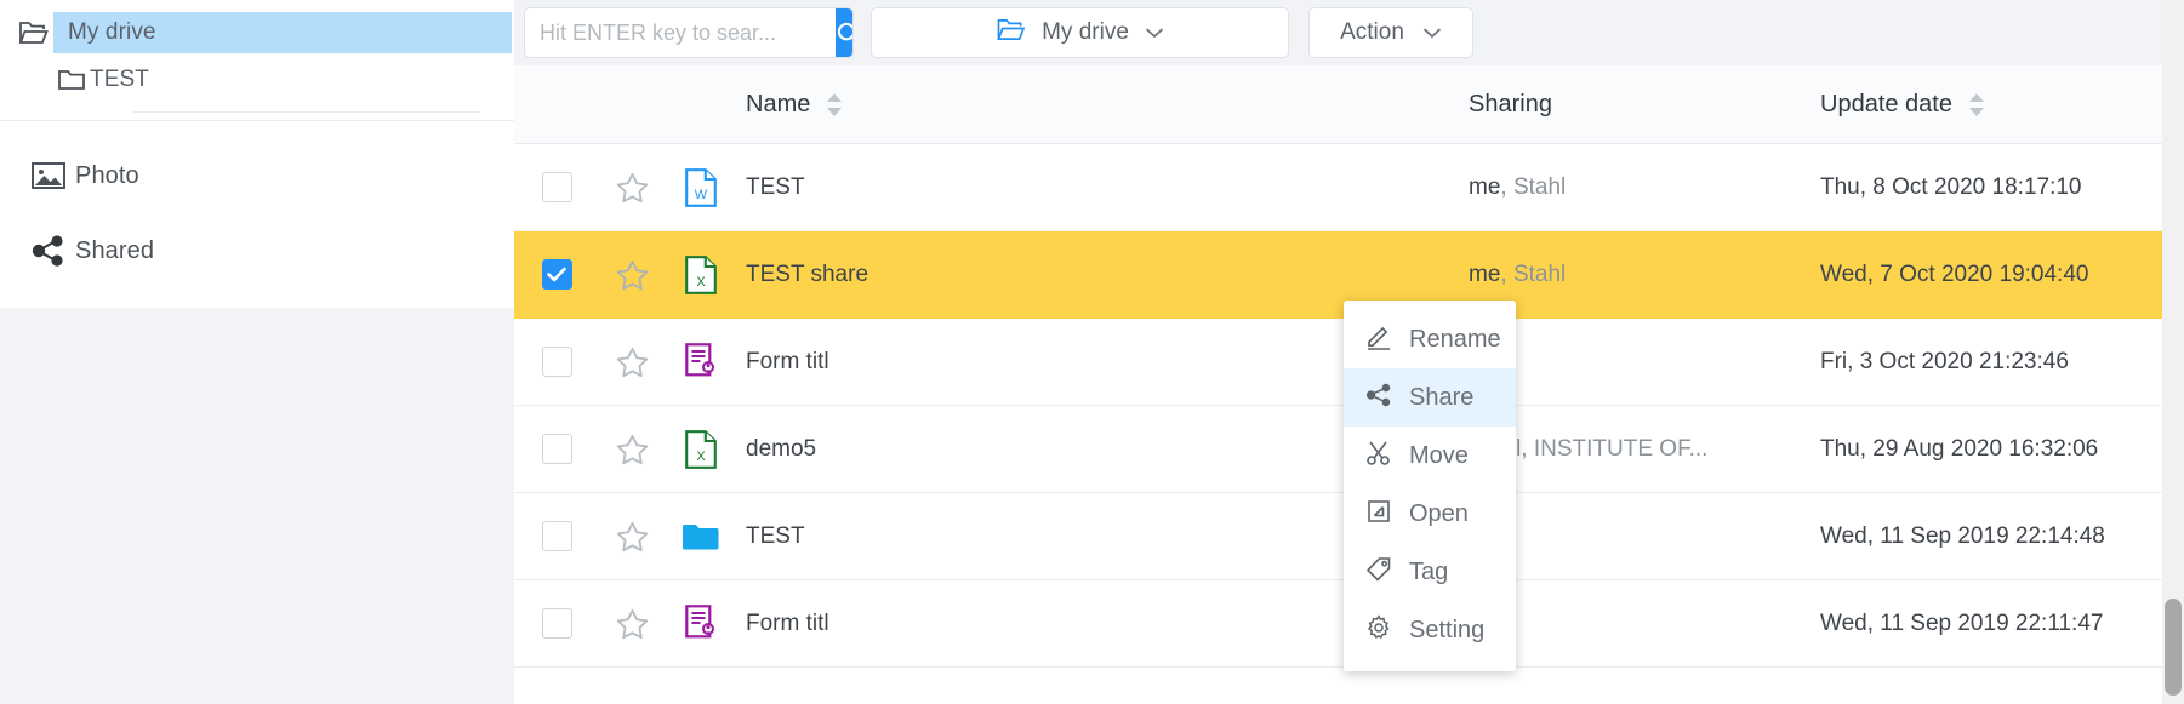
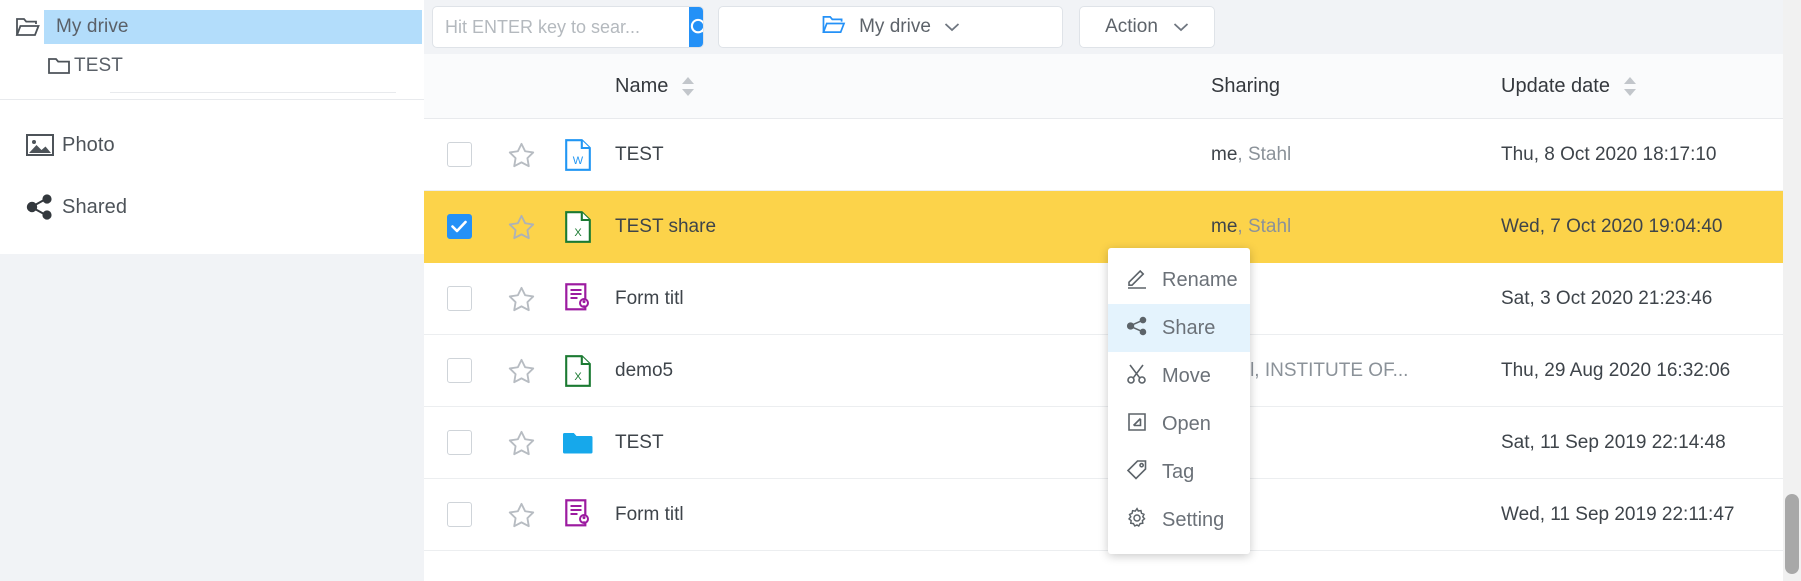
  My drive
  TEST
  Photo
  Shared
  Hit ENTER key to sear...
  My drive
  Action
  Name
  Sharing
  Update date
  W
  TEST
  me, Stahl
  Thu, 8 Oct 2020 18:17:10
  X
  TEST share
  me, Stahl
  Wed, 7 Oct 2020 19:04:40
  Form titl
- Fri, 3 Oct 2020 21:23:46
+ Sat, 3 Oct 2020 21:23:46
  X
  demo5
  l, INSTITUTE OF...
  Thu, 29 Aug 2020 16:32:06
  TEST
- Wed, 11 Sep 2019 22:14:48
+ Sat, 11 Sep 2019 22:14:48
  Form titl
  Wed, 11 Sep 2019 22:11:47
  Rename
  Share
  Move
  Open
  Tag
  Setting
